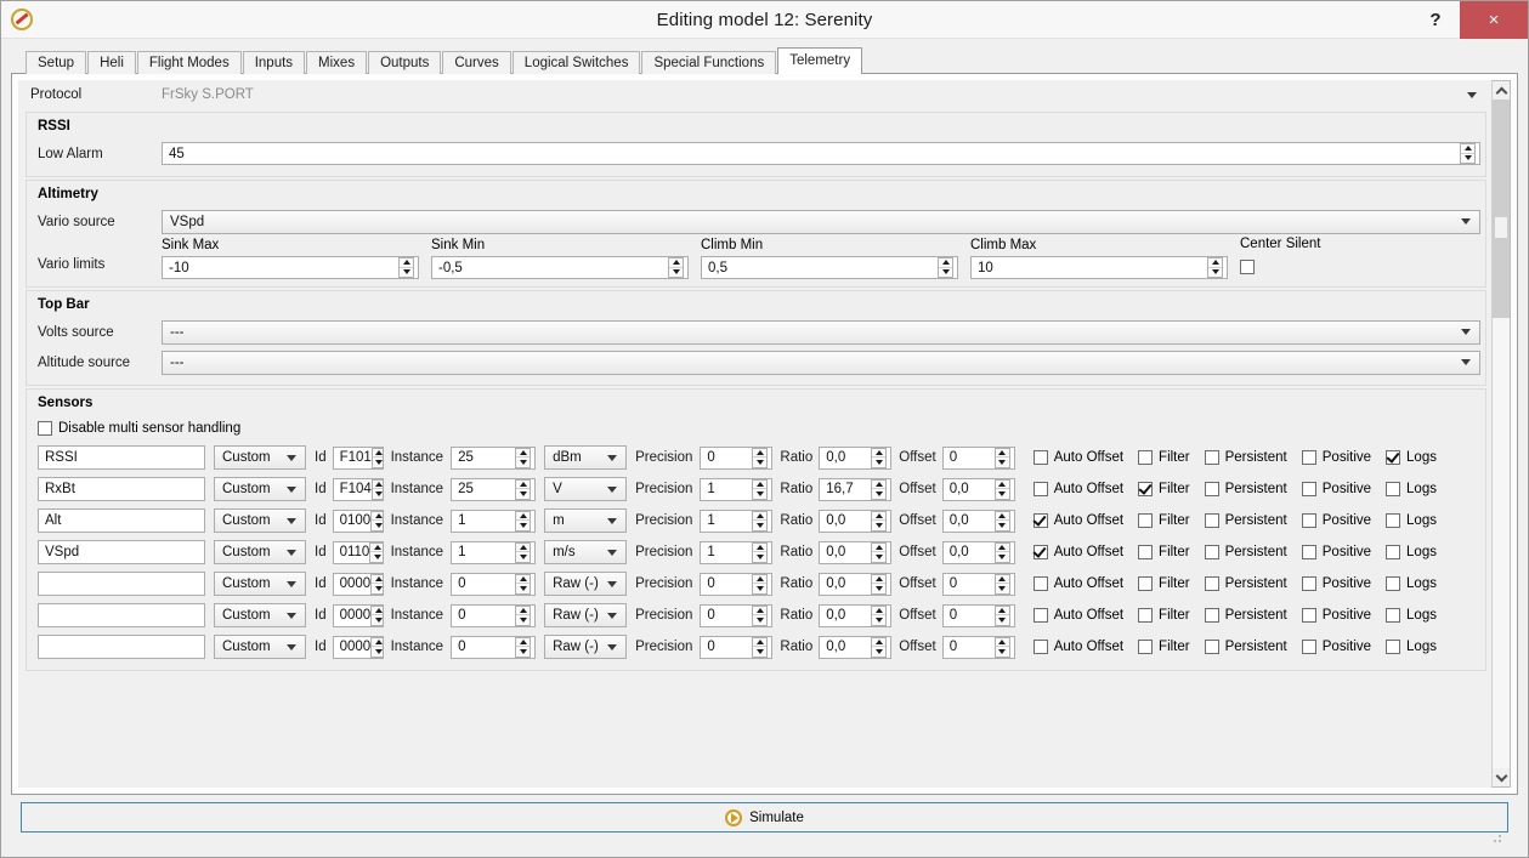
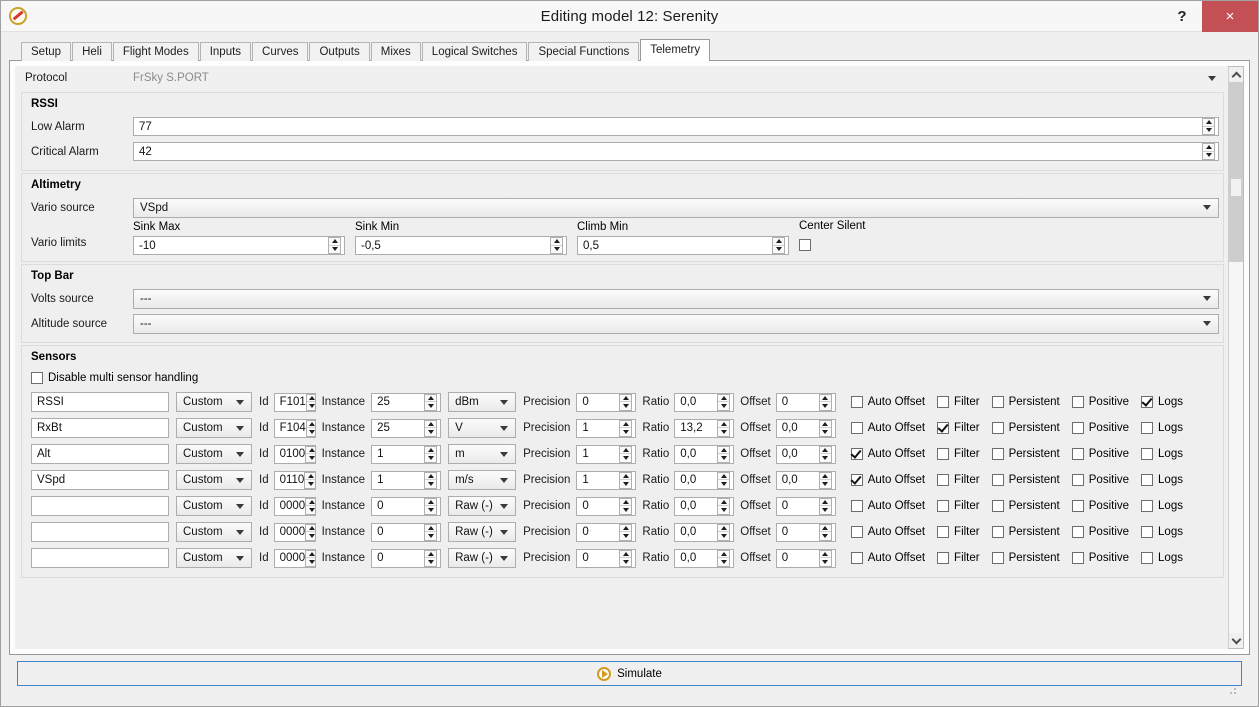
  Editing model 12: Serenity
  ?
  ×
  Setup
  Heli
  Flight Modes
  Inputs
- Mixes
+ Curves
  Outputs
- Curves
+ Mixes
  Logical Switches
  Special Functions
  Telemetry
  Protocol
  FrSky S.PORT
  RSSI
  Low Alarm
- 45
+ 77
+ Critical Alarm
+ 42
  Altimetry
  Vario source
  VSpd
  Vario limits
  Sink Max
  -10
  Sink Min
  -0,5
  Climb Min
  0,5
- Climb Max
- 10
  Center Silent
  Top Bar
  Volts source
  ---
  Altitude source
  ---
  Sensors
  Disable multi sensor handling
  RSSI
  Custom
  Id
  F101
  Instance
  25
  dBm
  Precision
  0
  Ratio
  0,0
  Offset
  0
  Auto Offset
  Filter
  Persistent
  Positive
  Logs
  RxBt
  Custom
  Id
  F104
  Instance
  25
  V
  Precision
  1
  Ratio
- 16,7
+ 13,2
  Offset
  0,0
  Auto Offset
  Filter
  Persistent
  Positive
  Logs
  Alt
  Custom
  Id
  0100
  Instance
  1
  m
  Precision
  1
  Ratio
  0,0
  Offset
  0,0
  Auto Offset
  Filter
  Persistent
  Positive
  Logs
  VSpd
  Custom
  Id
  0110
  Instance
  1
  m/s
  Precision
  1
  Ratio
  0,0
  Offset
  0,0
  Auto Offset
  Filter
  Persistent
  Positive
  Logs
  Custom
  Id
  0000
  Instance
  0
  Raw (-)
  Precision
  0
  Ratio
  0,0
  Offset
  0
  Auto Offset
  Filter
  Persistent
  Positive
  Logs
  Custom
  Id
  0000
  Instance
  0
  Raw (-)
  Precision
  0
  Ratio
  0,0
  Offset
  0
  Auto Offset
  Filter
  Persistent
  Positive
  Logs
  Custom
  Id
  0000
  Instance
  0
  Raw (-)
  Precision
  0
  Ratio
  0,0
  Offset
  0
  Auto Offset
  Filter
  Persistent
  Positive
  Logs
  Simulate
